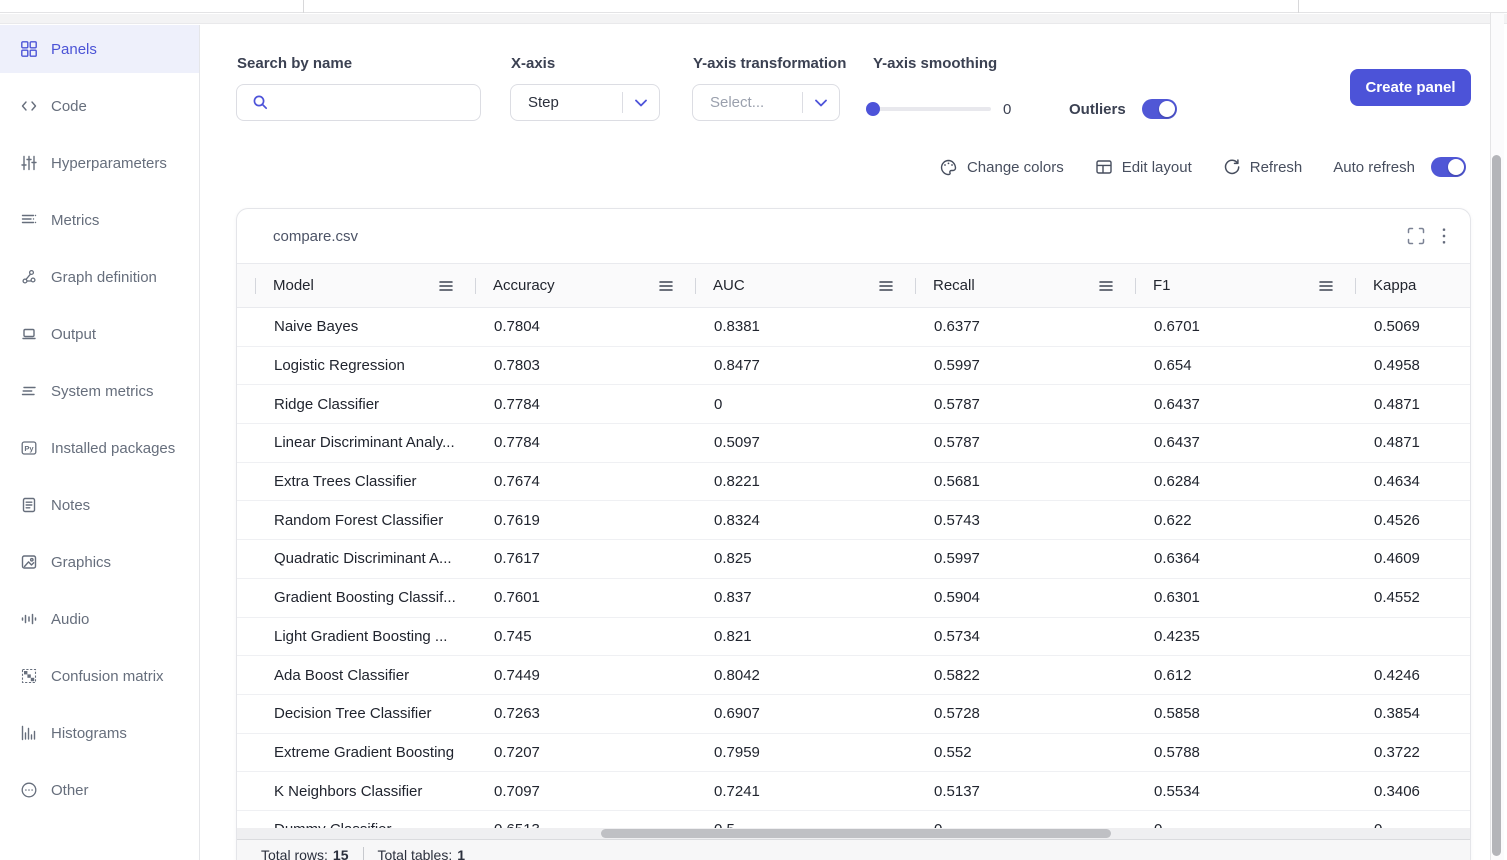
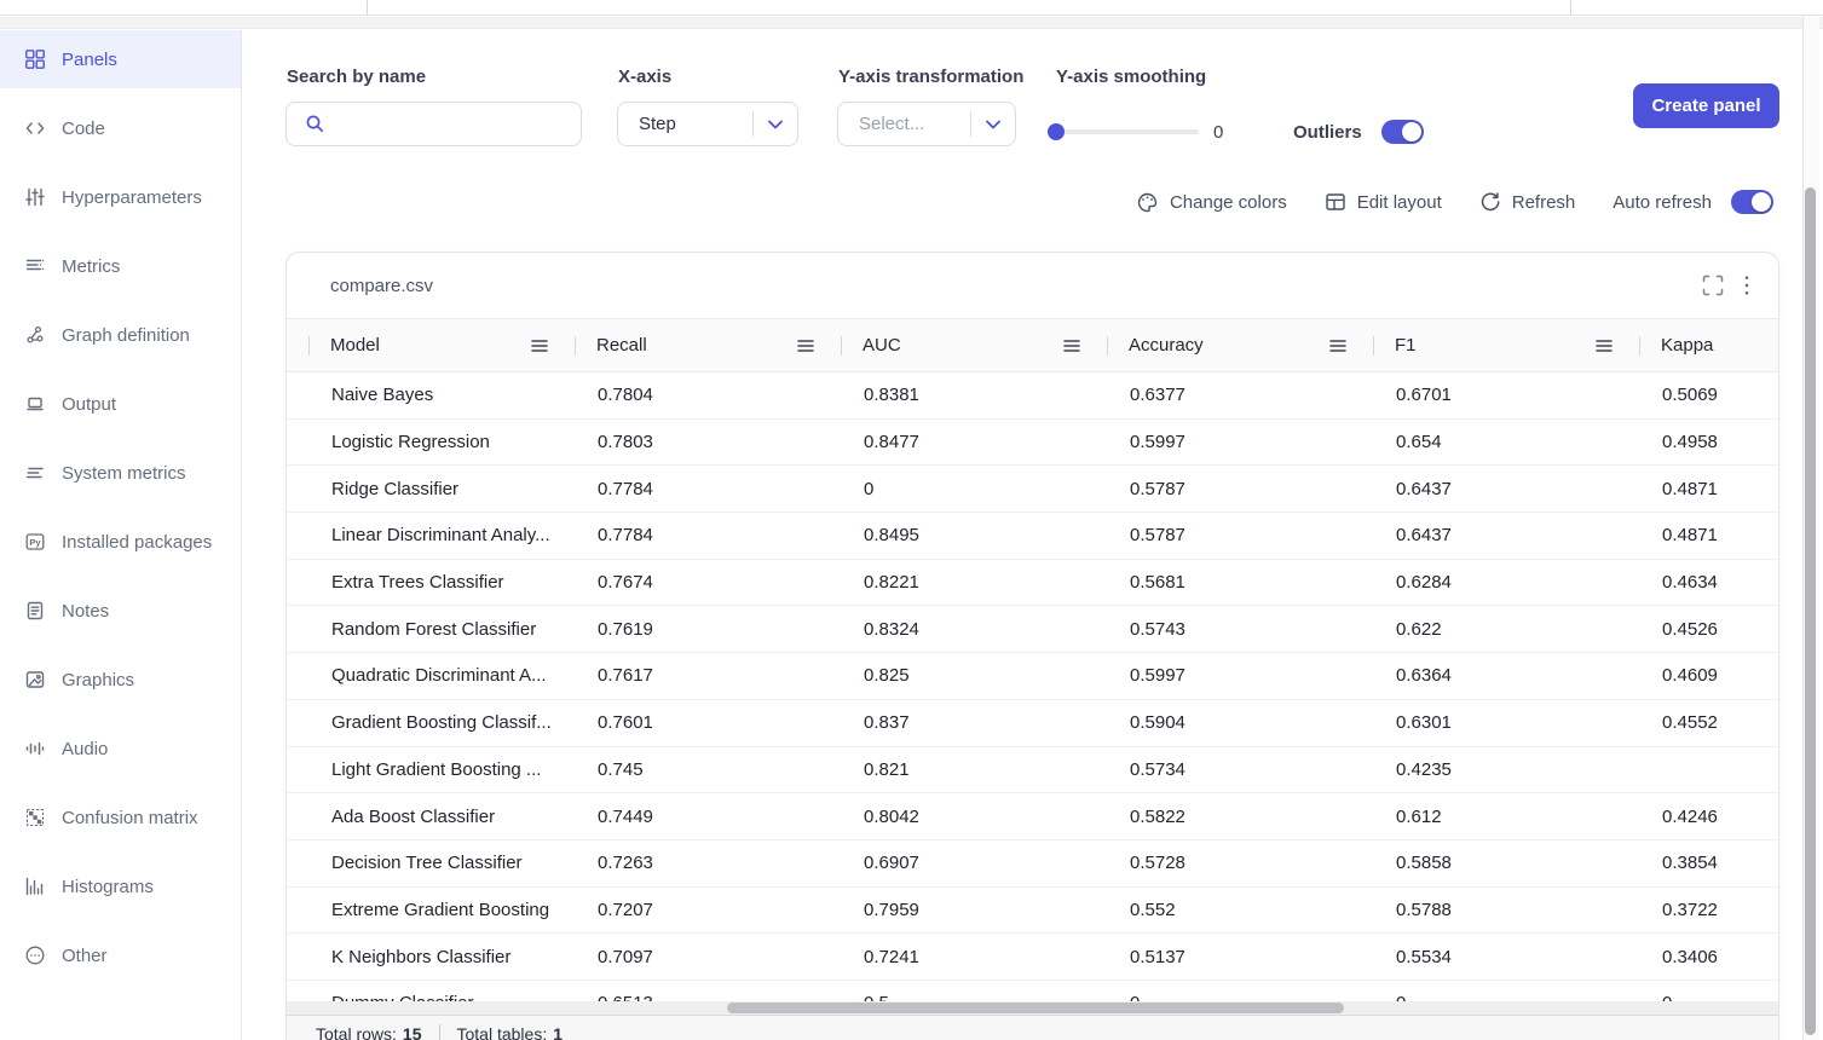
  Panels
  Code
  Hyperparameters
  Metrics
  Graph definition
  Output
  System metrics
  Py
  Installed packages
  Notes
  Graphics
  Audio
  Confusion matrix
  Histograms
  Other
  Search by name
  X-axis
  Step
  Y-axis transformation
  Select...
  Y-axis smoothing
  0
  Outliers
  Create panel
  Change colors
  Edit layout
  Refresh
  Auto refresh
  compare.csv
  Model
- Accuracy
+ Recall
  AUC
- Recall
+ Accuracy
  F1
  Kappa
  Naive Bayes
  0.7804
  0.8381
  0.6377
  0.6701
  0.5069
  Logistic Regression
  0.7803
  0.8477
  0.5997
  0.654
  0.4958
  Ridge Classifier
  0.7784
  0
  0.5787
  0.6437
  0.4871
  Linear Discriminant Analy...
  0.7784
- 0.5097
+ 0.8495
  0.5787
  0.6437
  0.4871
  Extra Trees Classifier
  0.7674
  0.8221
  0.5681
  0.6284
  0.4634
  Random Forest Classifier
  0.7619
  0.8324
  0.5743
  0.622
  0.4526
  Quadratic Discriminant A...
  0.7617
  0.825
  0.5997
  0.6364
  0.4609
  Gradient Boosting Classif...
  0.7601
  0.837
  0.5904
  0.6301
  0.4552
  Light Gradient Boosting ...
  0.745
  0.821
  0.5734
  0.4235
  Ada Boost Classifier
  0.7449
  0.8042
  0.5822
  0.612
  0.4246
  Decision Tree Classifier
  0.7263
  0.6907
  0.5728
  0.5858
  0.3854
  Extreme Gradient Boosting
  0.7207
  0.7959
  0.552
  0.5788
  0.3722
  K Neighbors Classifier
  0.7097
  0.7241
  0.5137
  0.5534
  0.3406
  Total rows:
  15
  Total tables:
  1
